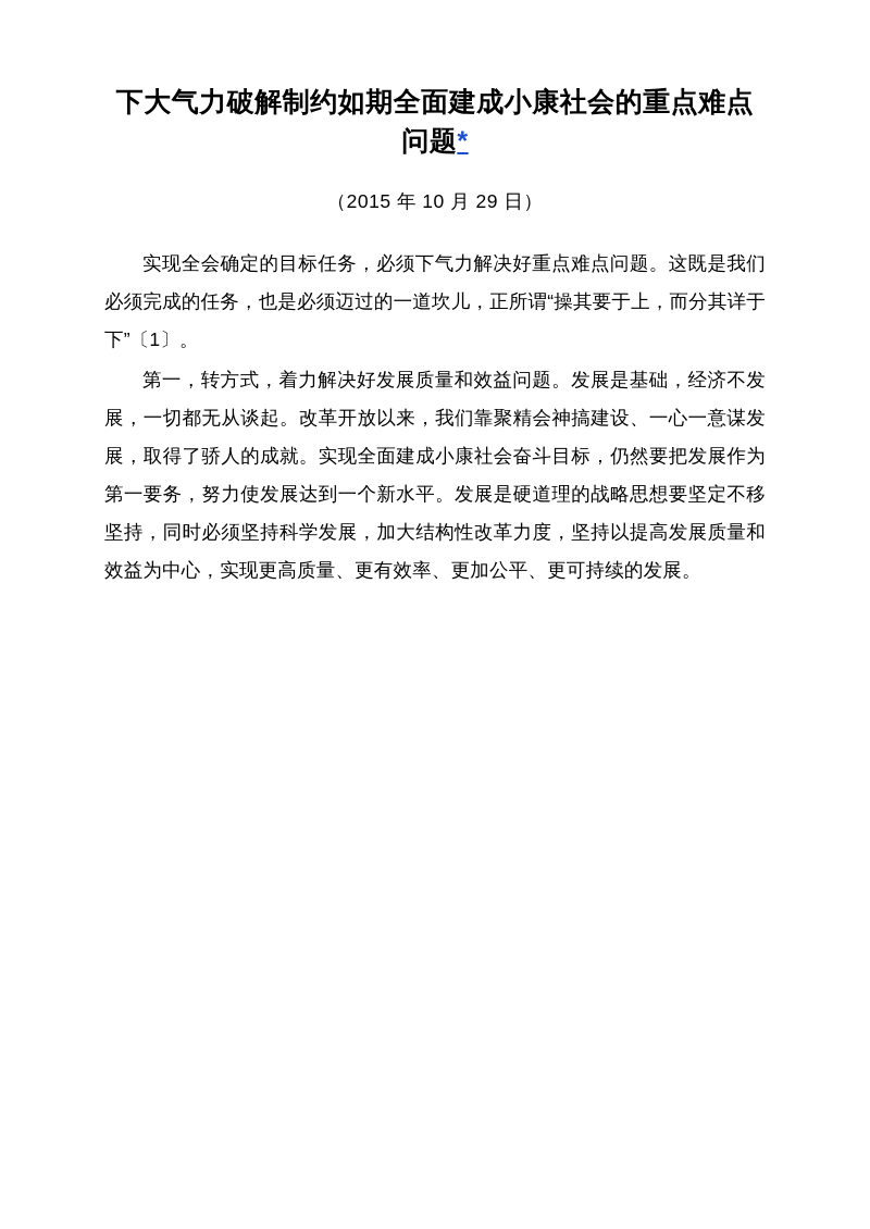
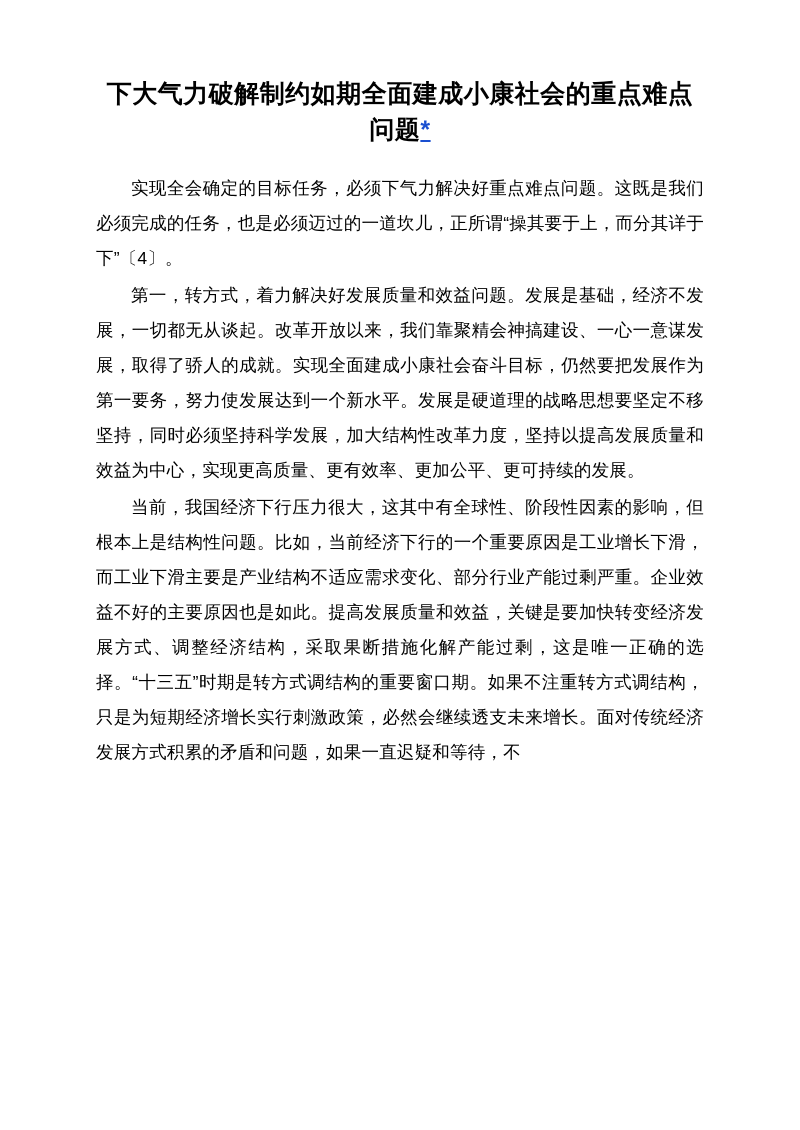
  下大气力破解制约如期全面建成小康社会的重点难点问题*
- （2015 年 10 月 29 日）
- 实现全会确定的目标任务，必须下气力解决好重点难点问题。这既是我们必须完成的任务，也是必须迈过的一道坎儿，正所谓“操其要于上，而分其详于下”〔1〕。
+ 实现全会确定的目标任务，必须下气力解决好重点难点问题。这既是我们必须完成的任务，也是必须迈过的一道坎儿，正所谓“操其要于上，而分其详于下”〔4〕。
  第一，转方式，着力解决好发展质量和效益问题。发展是基础，经济不发展，一切都无从谈起。改革开放以来，我们靠聚精会神搞建设、一心一意谋发展，取得了骄人的成就。实现全面建成小康社会奋斗目标，仍然要把发展作为第一要务，努力使发展达到一个新水平。发展是硬道理的战略思想要坚定不移坚持，同时必须坚持科学发展，加大结构性改革力度，坚持以提高发展质量和效益为中心，实现更高质量、更有效率、更加公平、更可持续的发展。
+ 当前，我国经济下行压力很大，这其中有全球性、阶段性因素的影响，但根本上是结构性问题。比如，当前经济下行的一个重要原因是工业增长下滑，而工业下滑主要是产业结构不适应需求变化、部分行业产能过剩严重。企业效益不好的主要原因也是如此。提高发展质量和效益，关键是要加快转变经济发展方式、调整经济结构，采取果断措施化解产能过剩，这是唯一正确的选择。“十三五”时期是转方式调结构的重要窗口期。如果不注重转方式调结构，只是为短期经济增长实行刺激政策，必然会继续透支未来增长。面对传统经济发展方式积累的矛盾和问题，如果一直迟疑和等待，不
